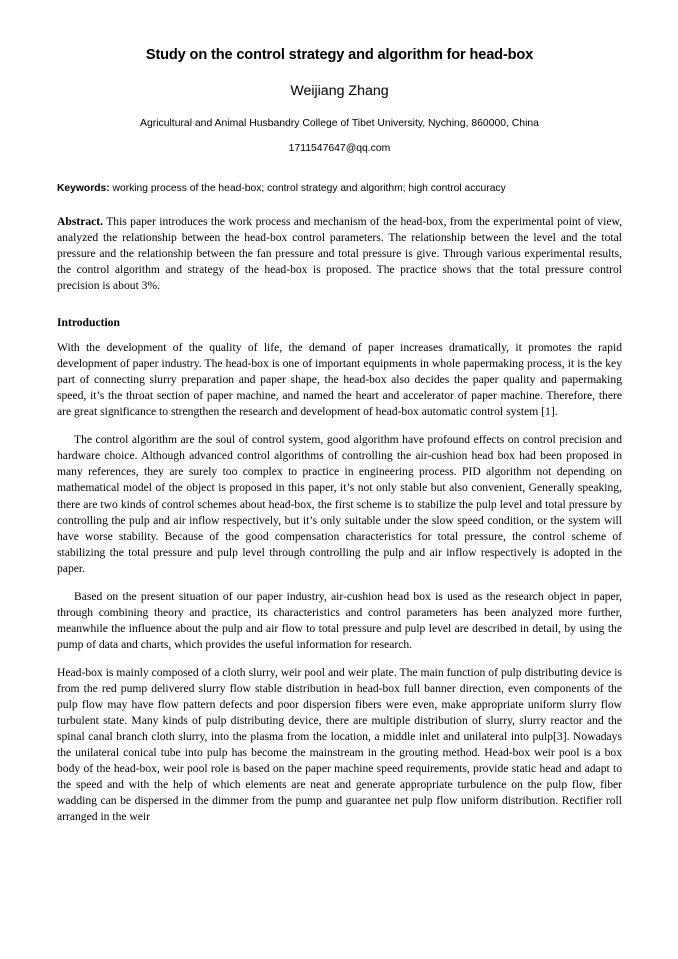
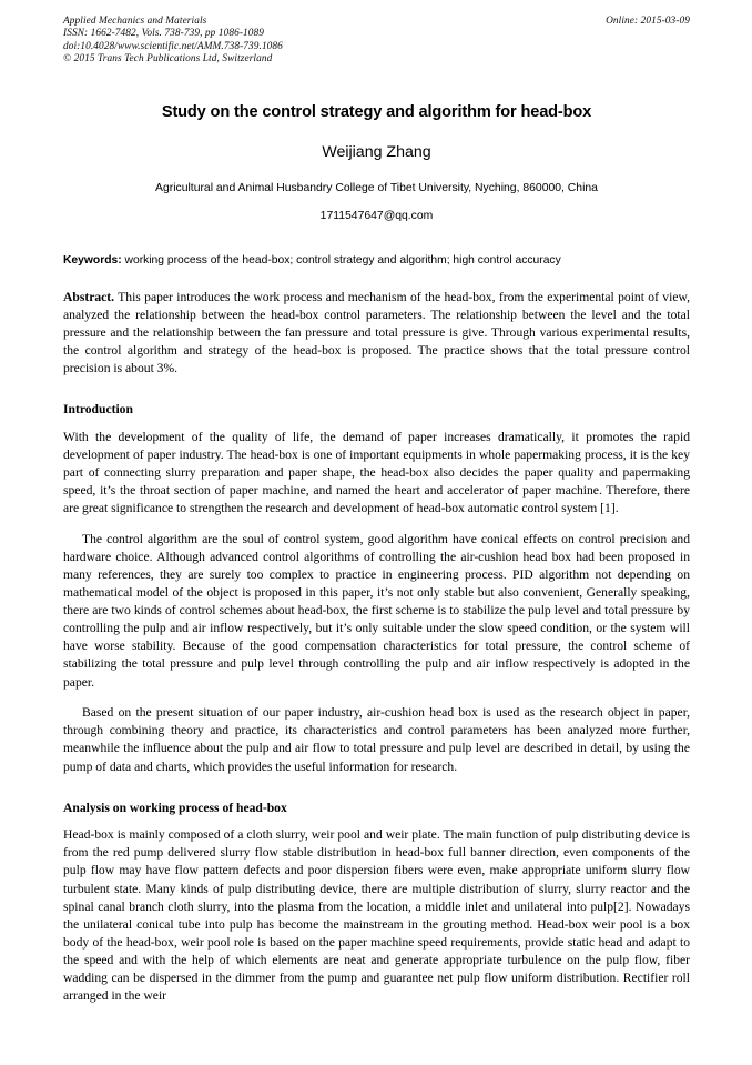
+ Applied Mechanics and Materials
+ ISSN: 1662-7482, Vols. 738-739, pp 1086-1089
+ doi:10.4028/www.scientific.net/AMM.738-739.1086
+ © 2015 Trans Tech Publications Ltd, Switzerland
+ Online: 2015-03-09
  Study on the control strategy and algorithm for head-box
  Weijiang Zhang
  Agricultural and Animal Husbandry College of Tibet University, Nyching, 860000, China
  1711547647@qq.com
  Keywords: working process of the head-box; control strategy and algorithm; high control accuracy
  Abstract. This paper introduces the work process and mechanism of the head-box, from the experimental point of view, analyzed the relationship between the head-box control parameters. The relationship between the level and the total pressure and the relationship between the fan pressure and total pressure is give. Through various experimental results, the control algorithm and strategy of the head-box is proposed. The practice shows that the total pressure control precision is about 3%.
  Introduction
  With the development of the quality of life, the demand of paper increases dramatically, it promotes the rapid development of paper industry. The head-box is one of important equipments in whole papermaking process, it is the key part of connecting slurry preparation and paper shape, the head-box also decides the paper quality and papermaking speed, it’s the throat section of paper machine, and named the heart and accelerator of paper machine. Therefore, there are great significance to strengthen the research and development of head-box automatic control system [1].
- The control algorithm are the soul of control system, good algorithm have profound effects on control precision and hardware choice. Although advanced control algorithms of controlling the air-cushion head box had been proposed in many references, they are surely too complex to practice in engineering process. PID algorithm not depending on mathematical model of the object is proposed in this paper, it’s not only stable but also convenient, Generally speaking, there are two kinds of control schemes about head-box, the first scheme is to stabilize the pulp level and total pressure by controlling the pulp and air inflow respectively, but it’s only suitable under the slow speed condition, or the system will have worse stability. Because of the good compensation characteristics for total pressure, the control scheme of stabilizing the total pressure and pulp level through controlling the pulp and air inflow respectively is adopted in the paper.
+ The control algorithm are the soul of control system, good algorithm have conical effects on control precision and hardware choice. Although advanced control algorithms of controlling the air-cushion head box had been proposed in many references, they are surely too complex to practice in engineering process. PID algorithm not depending on mathematical model of the object is proposed in this paper, it’s not only stable but also convenient, Generally speaking, there are two kinds of control schemes about head-box, the first scheme is to stabilize the pulp level and total pressure by controlling the pulp and air inflow respectively, but it’s only suitable under the slow speed condition, or the system will have worse stability. Because of the good compensation characteristics for total pressure, the control scheme of stabilizing the total pressure and pulp level through controlling the pulp and air inflow respectively is adopted in the paper.
  Based on the present situation of our paper industry, air-cushion head box is used as the research object in paper, through combining theory and practice, its characteristics and control parameters has been analyzed more further, meanwhile the influence about the pulp and air flow to total pressure and pulp level are described in detail, by using the pump of data and charts, which provides the useful information for research.
+ Analysis on working process of head-box
- Head-box is mainly composed of a cloth slurry, weir pool and weir plate. The main function of pulp distributing device is from the red pump delivered slurry flow stable distribution in head-box full banner direction, even components of the pulp flow may have flow pattern defects and poor dispersion fibers were even, make appropriate uniform slurry flow turbulent state. Many kinds of pulp distributing device, there are multiple distribution of slurry, slurry reactor and the spinal canal branch cloth slurry, into the plasma from the location, a middle inlet and unilateral into pulp[3]. Nowadays the unilateral conical tube into pulp has become the mainstream in the grouting method. Head-box weir pool is a box body of the head-box, weir pool role is based on the paper machine speed requirements, provide static head and adapt to the speed and with the help of which elements are neat and generate appropriate turbulence on the pulp flow, fiber wadding can be dispersed in the dimmer from the pump and guarantee net pulp flow uniform distribution. Rectifier roll arranged in the weir
+ Head-box is mainly composed of a cloth slurry, weir pool and weir plate. The main function of pulp distributing device is from the red pump delivered slurry flow stable distribution in head-box full banner direction, even components of the pulp flow may have flow pattern defects and poor dispersion fibers were even, make appropriate uniform slurry flow turbulent state. Many kinds of pulp distributing device, there are multiple distribution of slurry, slurry reactor and the spinal canal branch cloth slurry, into the plasma from the location, a middle inlet and unilateral into pulp[2]. Nowadays the unilateral conical tube into pulp has become the mainstream in the grouting method. Head-box weir pool is a box body of the head-box, weir pool role is based on the paper machine speed requirements, provide static head and adapt to the speed and with the help of which elements are neat and generate appropriate turbulence on the pulp flow, fiber wadding can be dispersed in the dimmer from the pump and guarantee net pulp flow uniform distribution. Rectifier roll arranged in the weir
